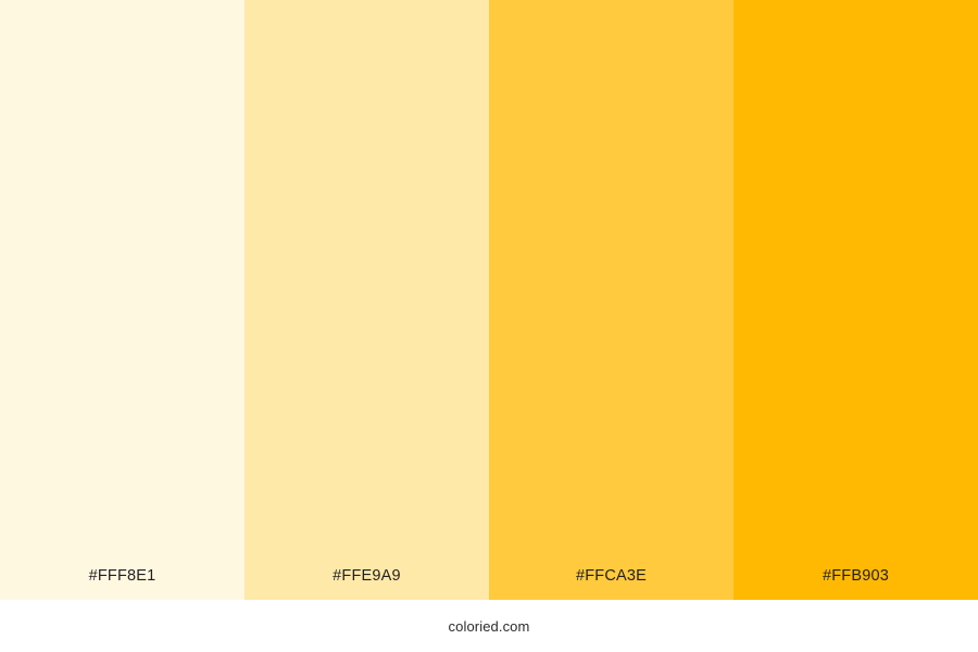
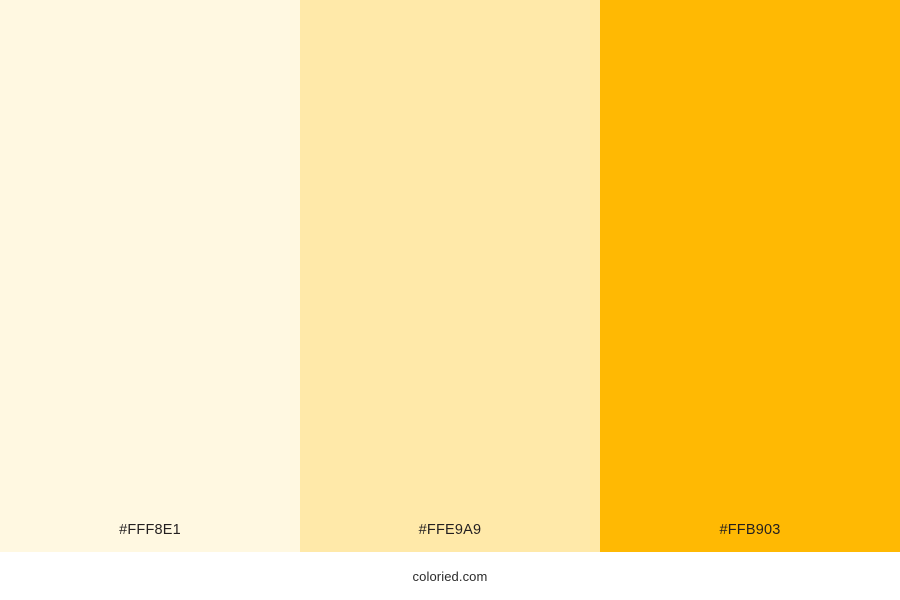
  #FFF8E1
  #FFE9A9
- #FFCA3E
  #FFB903
  coloried.com
